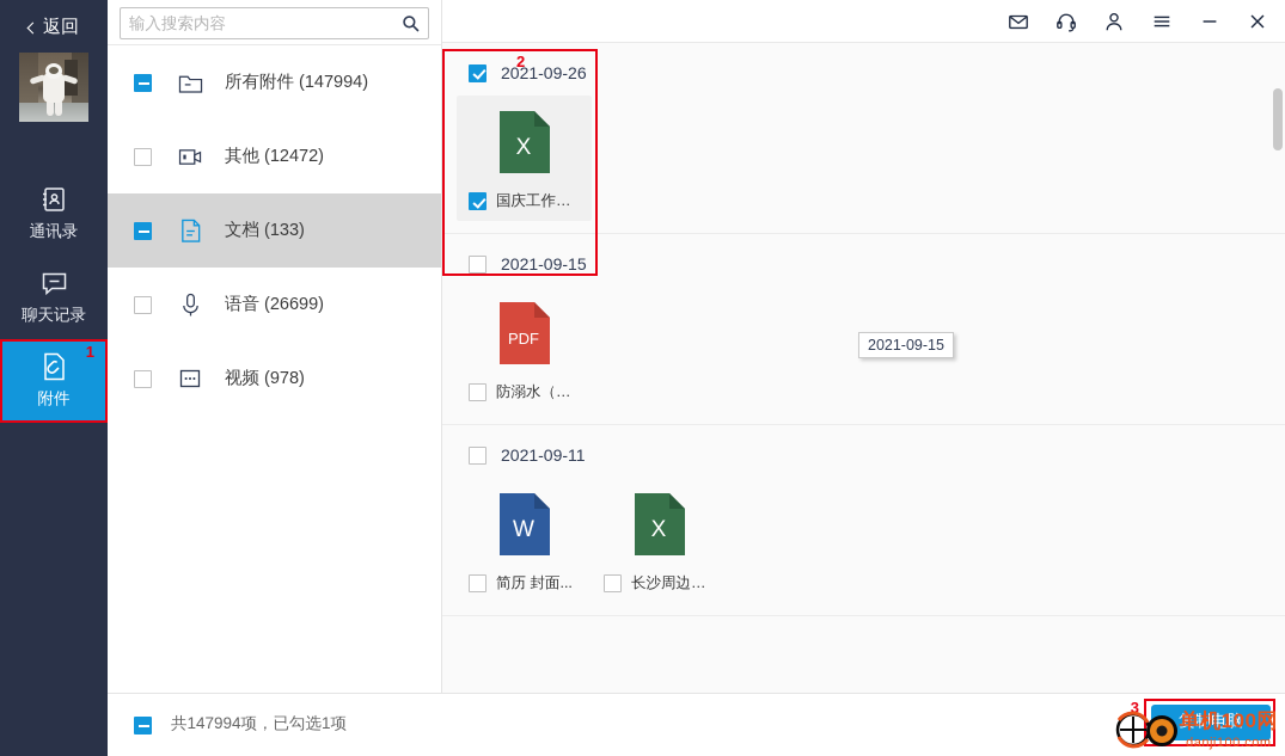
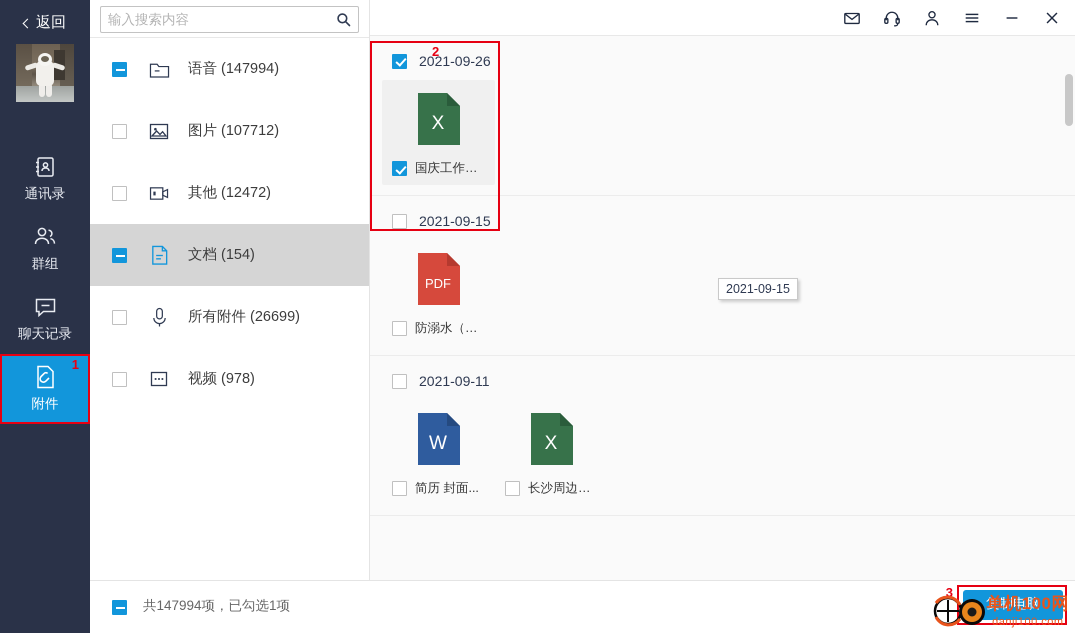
  返回
  通讯录
+ 群组
  聊天记录
  1
  附件
  输入搜索内容
- 所有附件 (147994)
+ 语音 (147994)
+ 图片 (107712)
  其他 (12472)
- 文档 (133)
+ 文档 (154)
- 语音 (26699)
+ 所有附件 (26699)
  视频 (978)
  2021-09-26
  X
  国庆工作安...
  2021-09-15
  PDF
  防溺水（转...
  2021-09-11
  W
  简历 封面...
  X
  长沙周边旅...
  2021-09-15
  2
  共147994项，已勾选1项
  3
  复制电脑
  单机100网
  danji100.com
